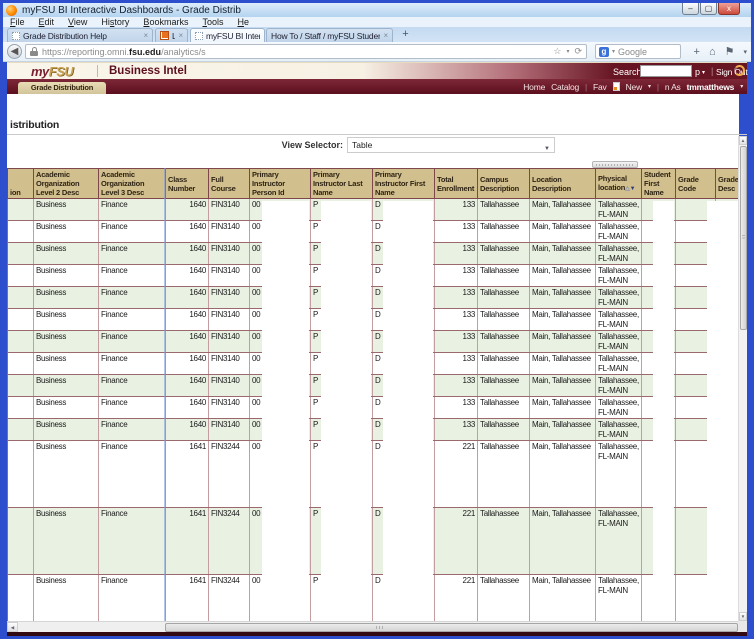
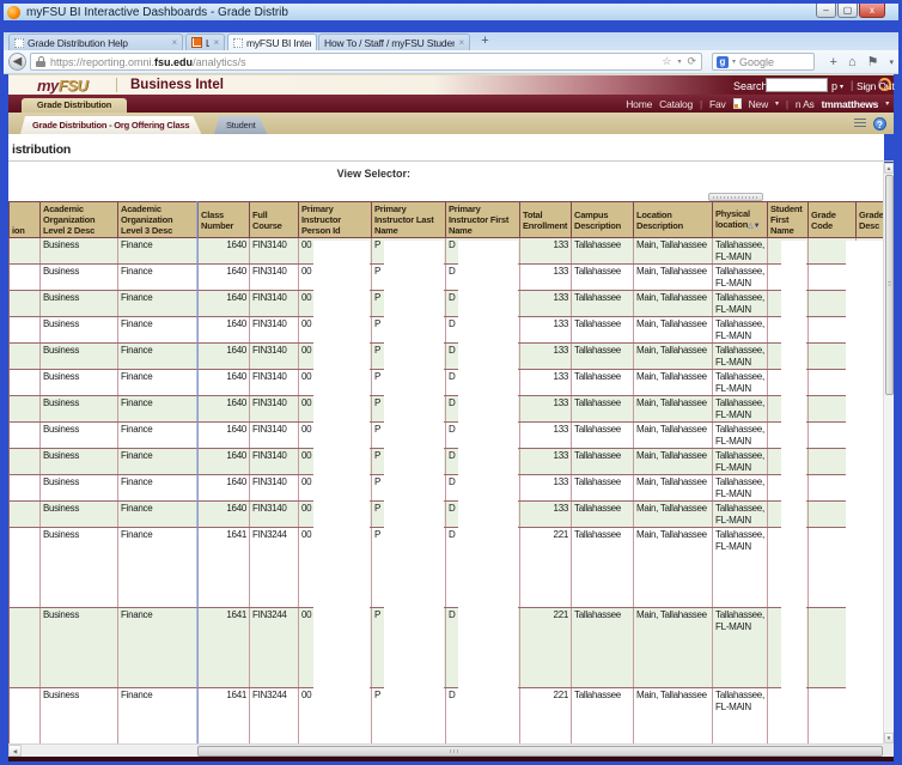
  myFSU BI Interactive Dashboards - Grade Distrib
  –
  ▢
  x
- File
- Edit
- View
- History
- Bookmarks
- Tools
- He
  +
  Grade Distribution Help
  ×
  L
  ×
  myFSU BI Inter
  How To / Staff / myFSU Stude
  ×
  ◀
  https://reporting.omni.
  fsu.edu
  /analytics/s
  ☆
  ⟳
  g
  Google
  +
  ⌂
  ⚑
  myFSU
  Business Intel
  Searc
  p
  |
  Sign Out
  Grade Distribution
  Home
  Catalog
  |
  Fav
  New
  |
  n As
  tmmatthews
+ Grade Distribution - Org Offering Class
+ Student
+ ?
  istribution
  View Selector:
- Table
  ion	Academic Organization Level 2 Desc	Academic Organization Level 3 Desc	Class Number	Full Course	Primary Instructor Person Id	Primary Instructor Last Name	Primary Instructor First Name	Total Enrollment	Campus Description	Location Description	Physical location	Student First Name	Grade Code	Grade Desc
  	Business	Finance	1640	FIN3140	00	P	D	133	Tallahassee	Main, Tallahassee	Tallahassee, FL-MAIN
  	Business	Finance	1640	FIN3140	00	P	D	133	Tallahassee	Main, Tallahassee	Tallahassee, FL-MAIN
  	Business	Finance	1640	FIN3140	00	P	D	133	Tallahassee	Main, Tallahassee	Tallahassee, FL-MAIN
  	Business	Finance	1640	FIN3140	00	P	D	133	Tallahassee	Main, Tallahassee	Tallahassee, FL-MAIN
  	Business	Finance	1640	FIN3140	00	P	D	133	Tallahassee	Main, Tallahassee	Tallahassee, FL-MAIN
  	Business	Finance	1640	FIN3140	00	P	D	133	Tallahassee	Main, Tallahassee	Tallahassee, FL-MAIN
  	Business	Finance	1640	FIN3140	00	P	D	133	Tallahassee	Main, Tallahassee	Tallahassee, FL-MAIN
  	Business	Finance	1640	FIN3140	00	P	D	133	Tallahassee	Main, Tallahassee	Tallahassee, FL-MAIN
  	Business	Finance	1640	FIN3140	00	P	D	133	Tallahassee	Main, Tallahassee	Tallahassee, FL-MAIN
  	Business	Finance	1640	FIN3140	00	P	D	133	Tallahassee	Main, Tallahassee	Tallahassee, FL-MAIN
  	Business	Finance	1640	FIN3140	00	P	D	133	Tallahassee	Main, Tallahassee	Tallahassee, FL-MAIN
  	Business	Finance	1641	FIN3244	00	P	D	221	Tallahassee	Main, Tallahassee	Tallahassee, FL-MAIN
  	Business	Finance	1641	FIN3244	00	P	D	221	Tallahassee	Main, Tallahassee	Tallahassee, FL-MAIN
  	Business	Finance	1641	FIN3244	00	P	D	221	Tallahassee	Main, Tallahassee	Tallahassee, FL-MAIN
